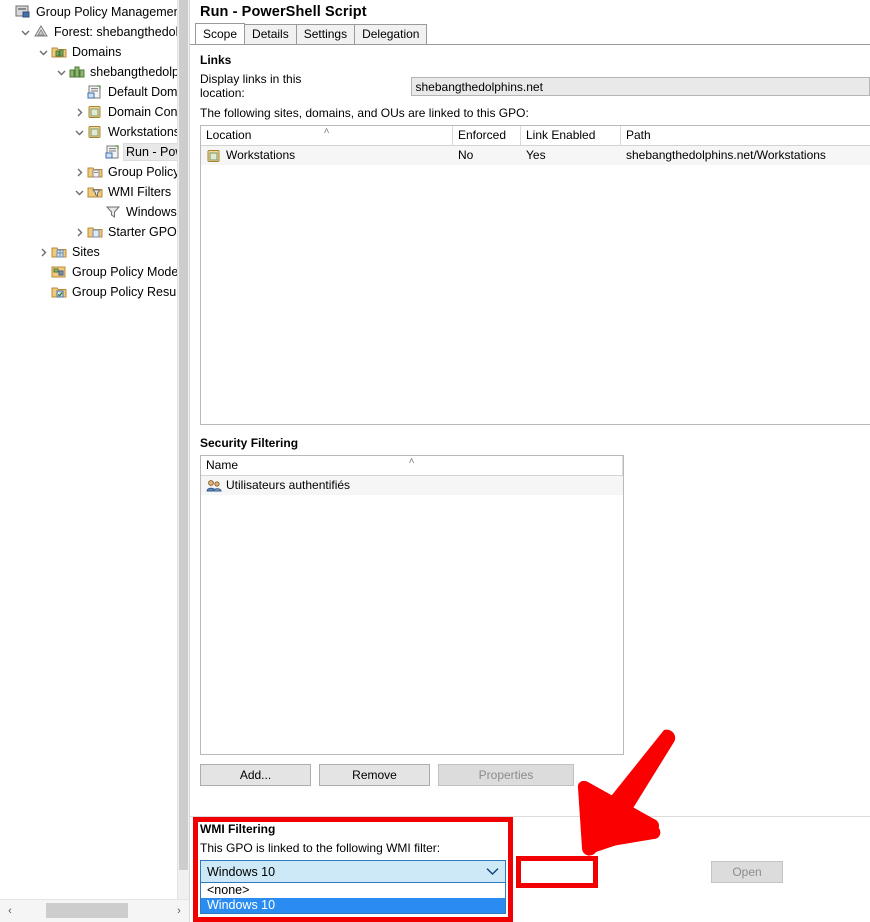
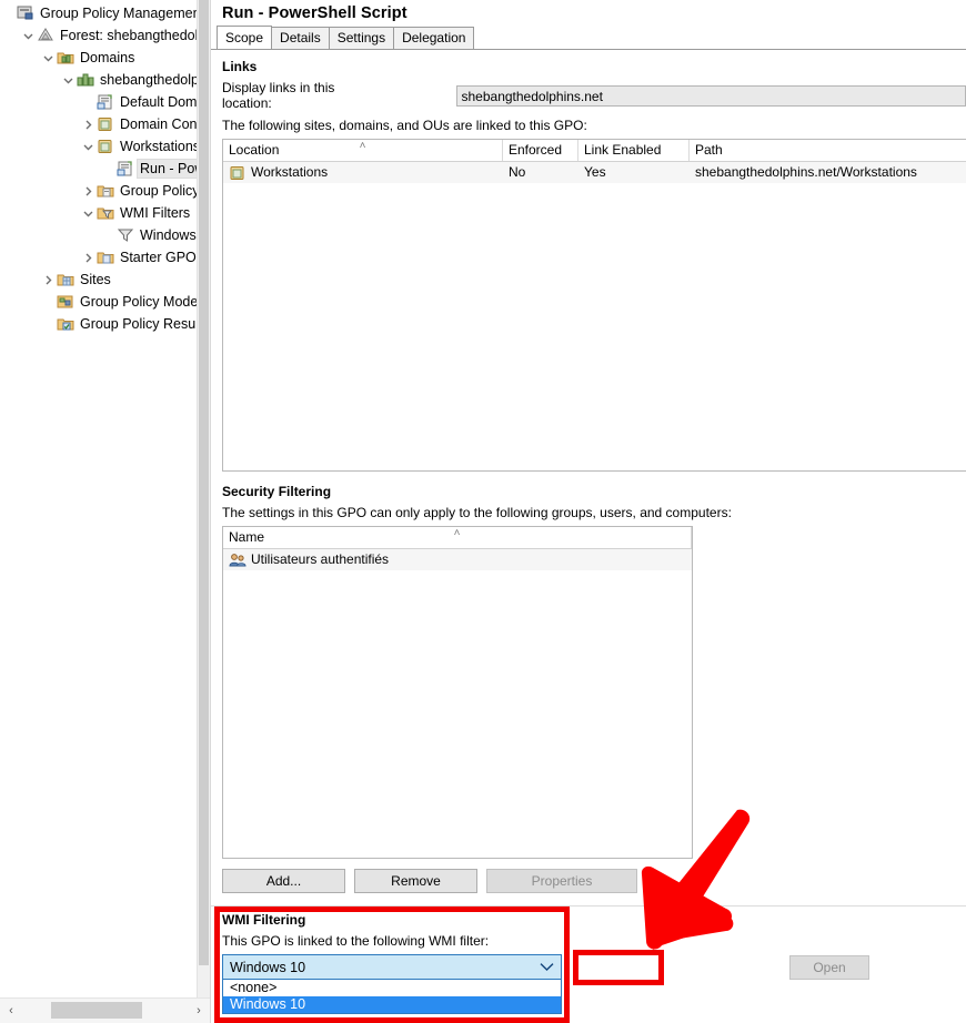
  Group Policy Manageme
  Forest: shebangthedo
  Domains
  shebangthedolp
  Default Dom
  Domain Con
  Workstation
  Group Polic
  WMI Filters
  Windows
  Starter GPO
  Sites
  Group Policy Mode
  Group Policy Resu
  ‹
  ›
  Run - PowerShell Script
  Scope
  Details
  Settings
  Delegation
  Links
  Display links in this location:
  shebangthedolphins.net
  The following sites, domains, and OUs are linked to this GPO:
  Location
  ˄
  Enforced
  Link Enabled
  Path
  Workstations
  No
  Yes
  shebangthedolphins.net/Workstations
  Security Filtering
+ The settings in this GPO can only apply to the following groups, users, and computers:
  Name
  ˄
  Utilisateurs authentifiés
  Add...
  Remove
  Properties
  WMI Filtering
  This GPO is linked to the following WMI filter:
  Windows 10
  <none>
  Windows 10
  Open
